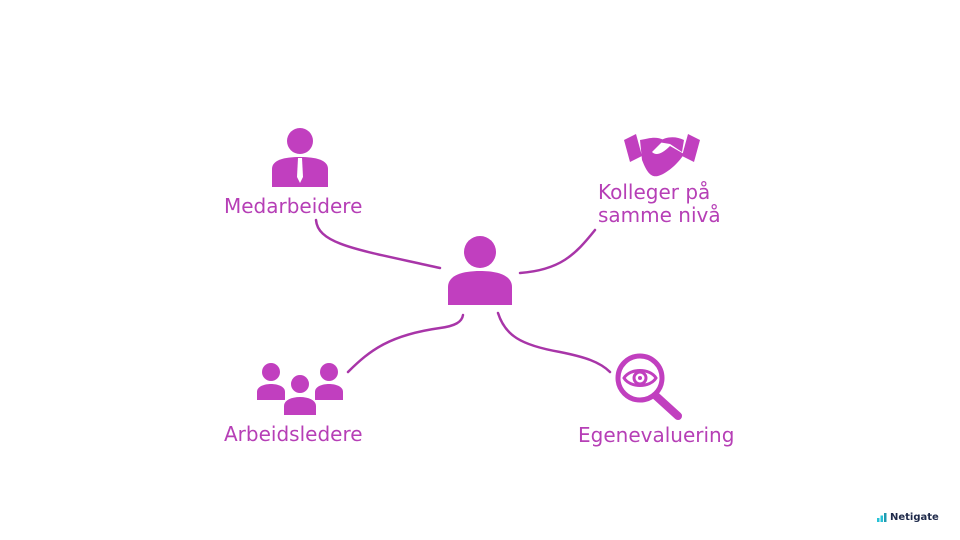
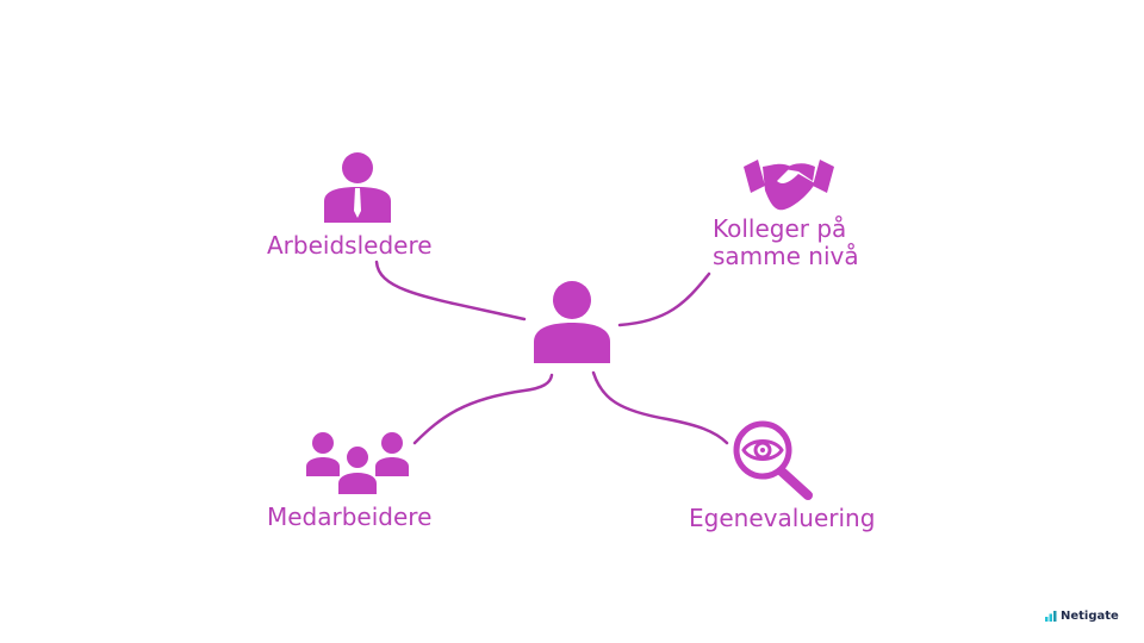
- Medarbeidere
+ Arbeidsledere
  Kolleger på
  samme nivå
- Arbeidsledere
+ Medarbeidere
  Egenevaluering
  Netigate
